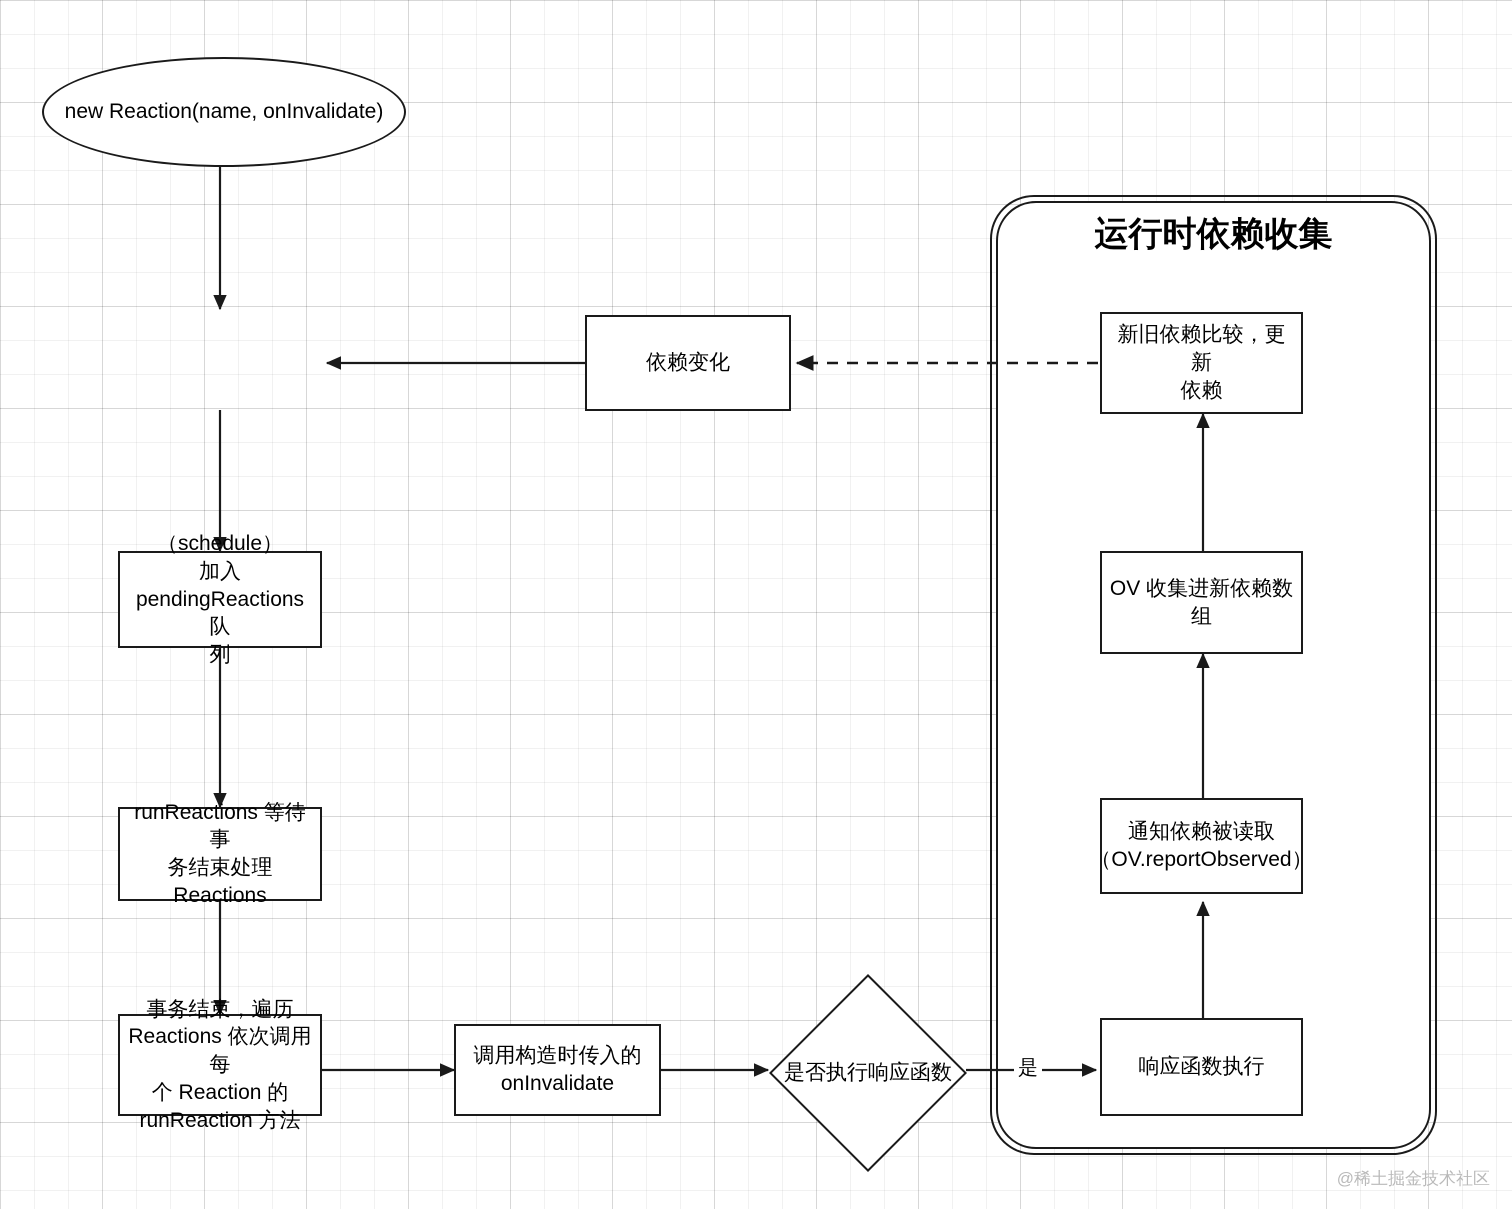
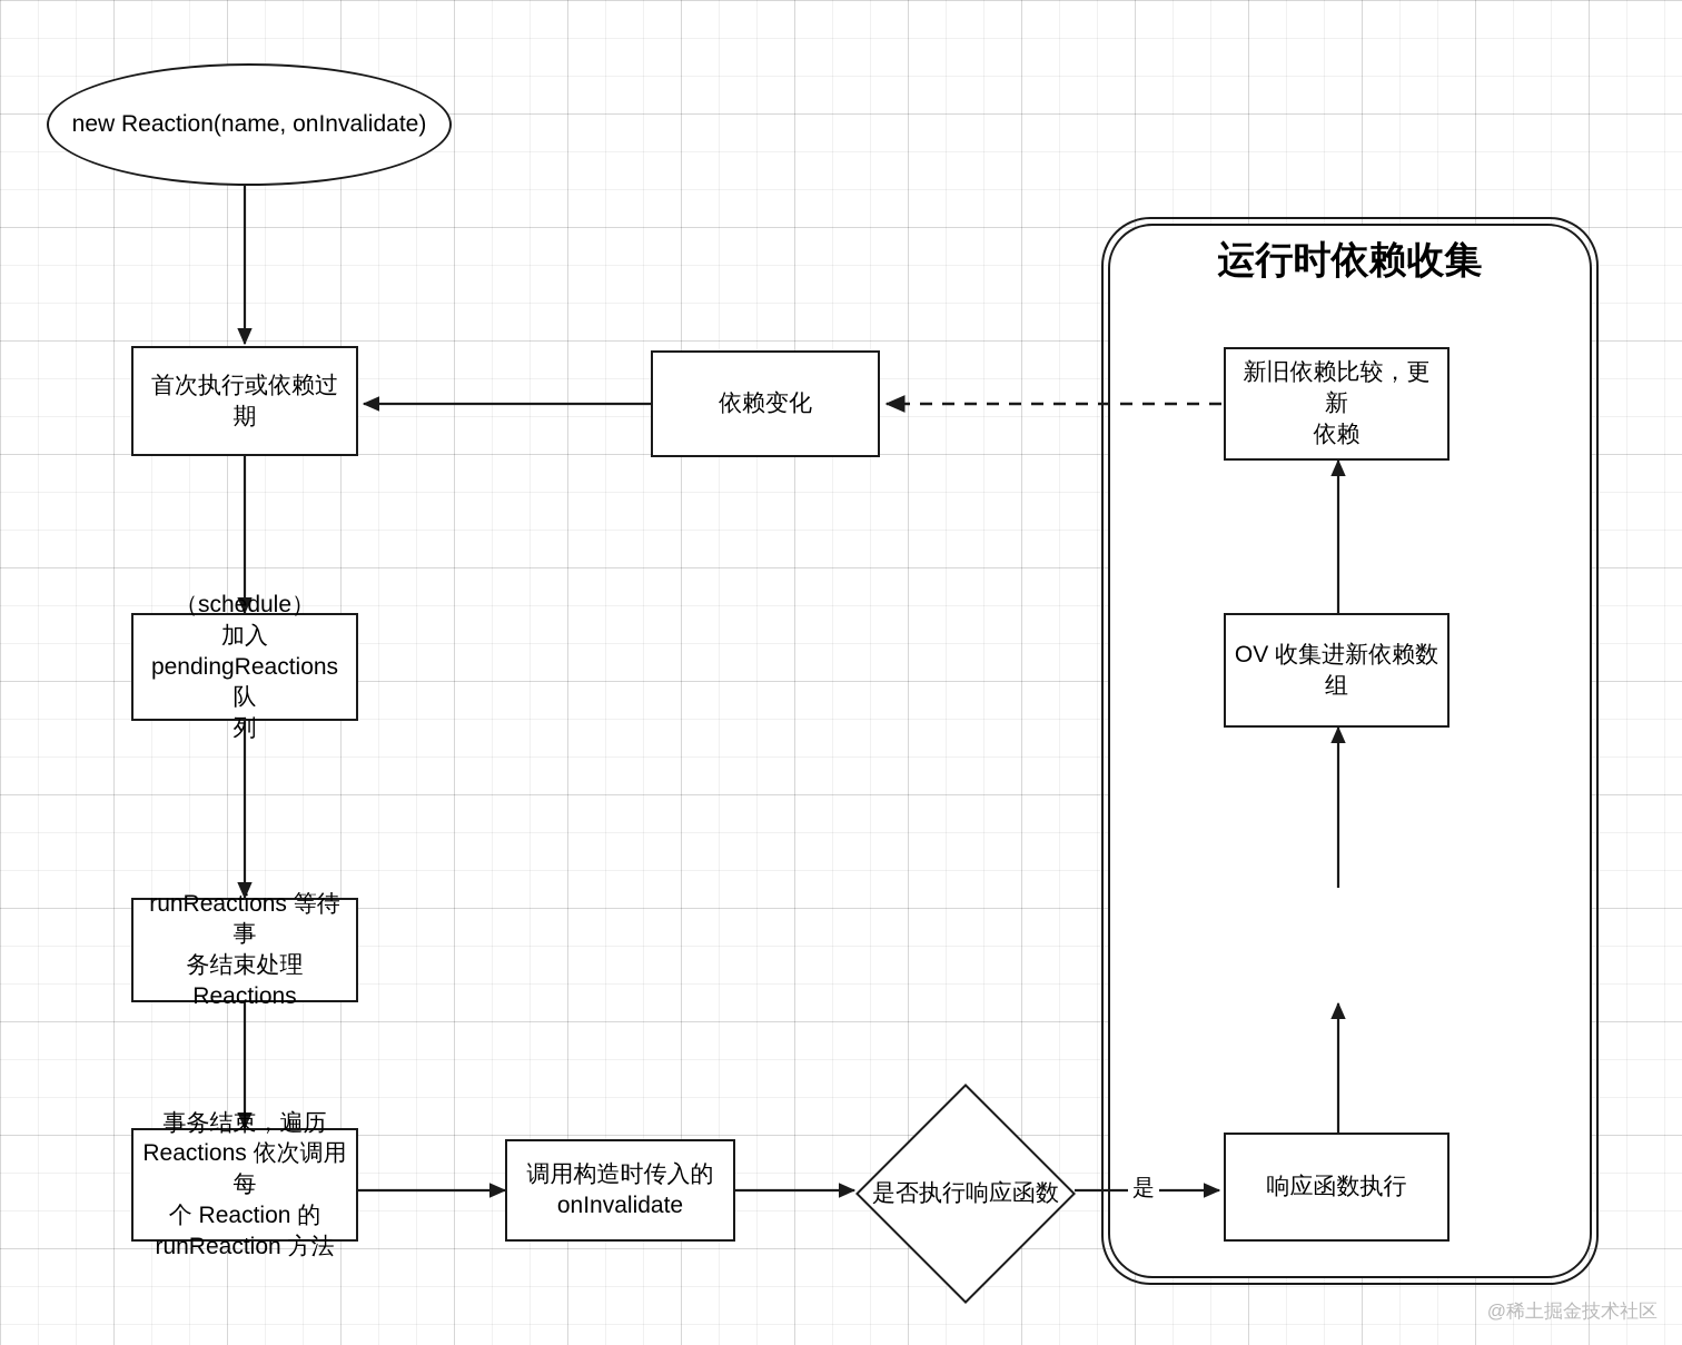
  运行时依赖收集
  new Reaction(name, onInvalidate)
+ 首次执行或依赖过期
  （schedule）
  加入
  pendingReactions 队
  列
  runReactions 等待事
  务结束处理
  Reactions
  事务结束，遍历
  Reactions 依次调用每
  个 Reaction 的
  runReaction 方法
  依赖变化
  调用构造时传入的
  onInvalidate
  是否执行响应函数
  是
  新旧依赖比较，更新
  依赖
  OV 收集进新依赖数组
- 通知依赖被读取
- （OV.reportObserved）
  响应函数执行
  @稀土掘金技术社区
